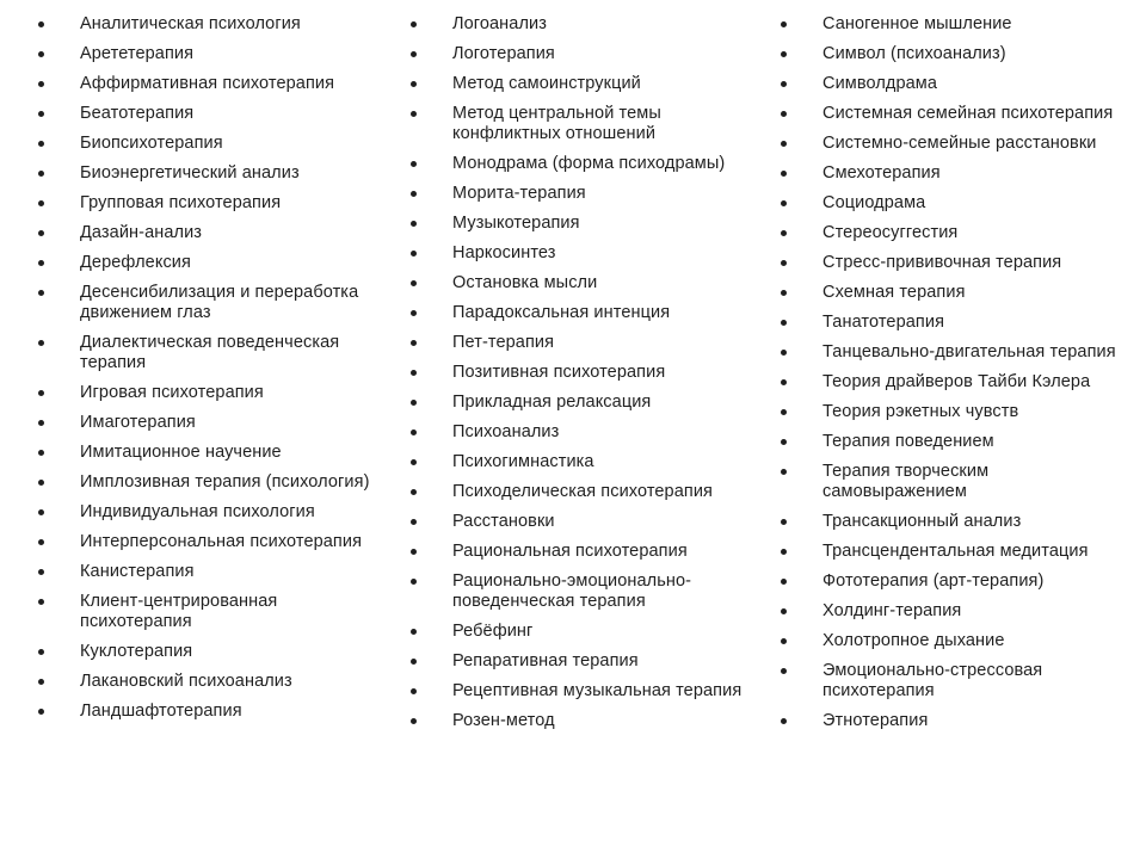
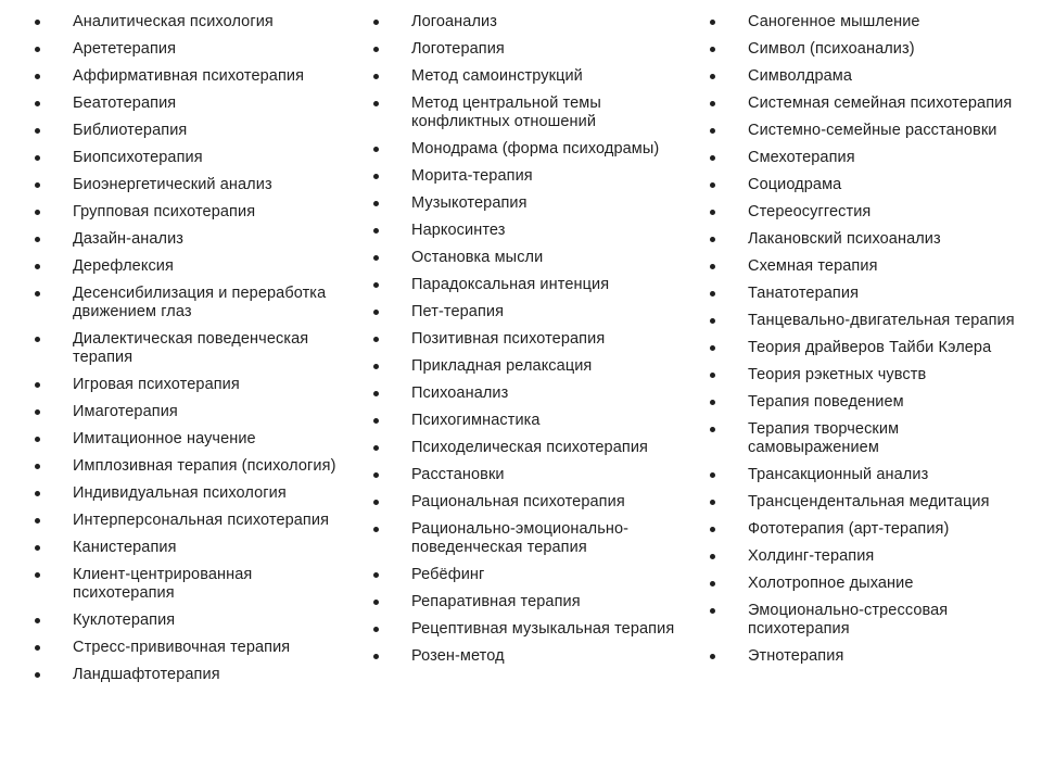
  Аналитическая психология
  Арететерапия
  Аффирмативная психотерапия
  Беатотерапия
+ Библиотерапия
  Биопсихотерапия
  Биоэнергетический анализ
  Групповая психотерапия
  Дазайн-анализ
  Дерефлексия
  Десенсибилизация и переработка
  движением глаз
  Диалектическая поведенческая
  терапия
  Игровая психотерапия
  Имаготерапия
  Имитационное научение
  Имплозивная терапия (психология)
  Индивидуальная психология
  Интерперсональная психотерапия
  Канистерапия
  Клиент-центрированная
  психотерапия
  Куклотерапия
- Лакановский психоанализ
+ Стресс-прививочная терапия
  Ландшафтотерапия
  Логоанализ
  Логотерапия
  Метод самоинструкций
  Метод центральной темы
  конфликтных отношений
  Монодрама (форма психодрамы)
  Морита-терапия
  Музыкотерапия
  Наркосинтез
  Остановка мысли
  Парадоксальная интенция
  Пет-терапия
  Позитивная психотерапия
  Прикладная релаксация
  Психоанализ
  Психогимнастика
  Психоделическая психотерапия
  Расстановки
  Рациональная психотерапия
  Рационально-эмоционально-
  поведенческая терапия
  Ребёфинг
  Репаративная терапия
  Рецептивная музыкальная терапия
  Розен-метод
  Саногенное мышление
  Символ (психоанализ)
  Символдрама
  Системная семейная психотерапия
  Системно-семейные расстановки
  Смехотерапия
  Социодрама
  Стереосуггестия
- Стресс-прививочная терапия
+ Лакановский психоанализ
  Схемная терапия
  Танатотерапия
  Танцевально-двигательная терапия
  Теория драйверов Тайби Кэлера
  Теория рэкетных чувств
  Терапия поведением
  Терапия творческим
  самовыражением
  Трансакционный анализ
  Трансцендентальная медитация
  Фототерапия (арт-терапия)
  Холдинг-терапия
  Холотропное дыхание
  Эмоционально-стрессовая
  психотерапия
  Этнотерапия
